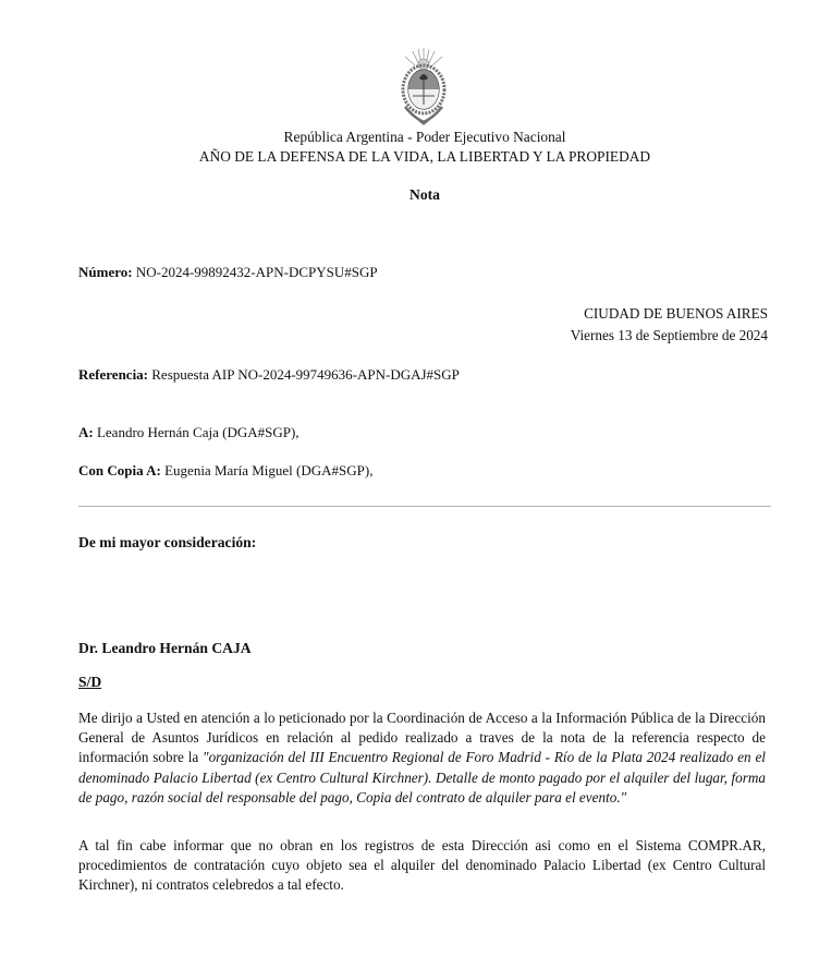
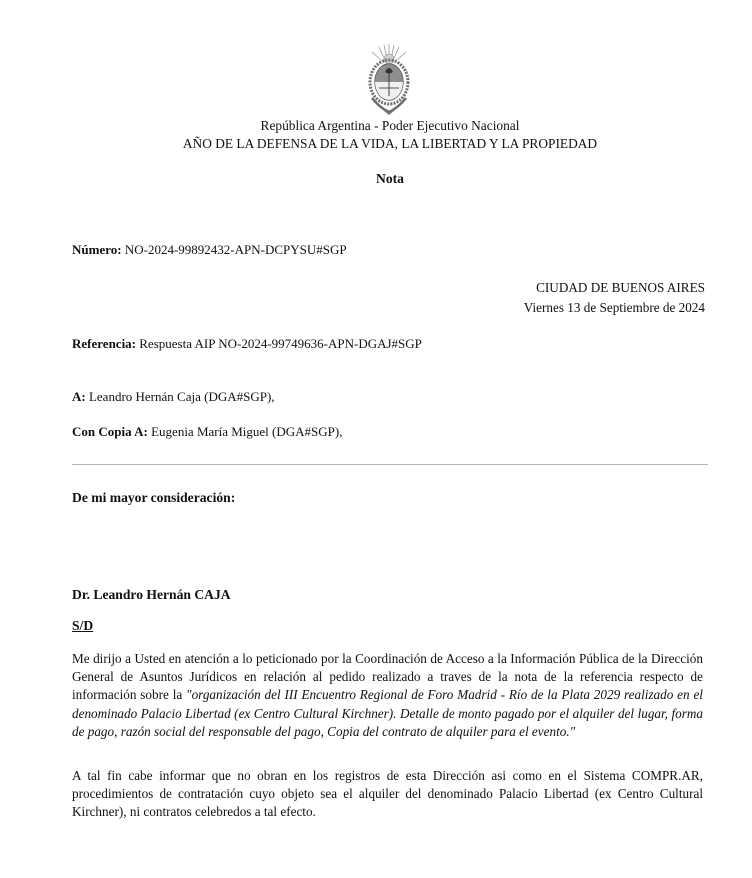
  República Argentina - Poder Ejecutivo Nacional
  AÑO DE LA DEFENSA DE LA VIDA, LA LIBERTAD Y LA PROPIEDAD
  Nota
  Número: NO-2024-99892432-APN-DCPYSU#SGP
  CIUDAD DE BUENOS AIRES
  Viernes 13 de Septiembre de 2024
  Referencia: Respuesta AIP NO-2024-99749636-APN-DGAJ#SGP
  A: Leandro Hernán Caja (DGA#SGP),
  Con Copia A: Eugenia María Miguel (DGA#SGP),
  De mi mayor consideración:
  Dr. Leandro Hernán CAJA
  S/D
- Me dirijo a Usted en atención a lo peticionado por la Coordinación de Acceso a la Información Pública de la Dirección General de Asuntos Jurídicos en relación al pedido realizado a traves de la nota de la referencia respecto de información sobre la "organización del III Encuentro Regional de Foro Madrid - Río de la Plata 2024 realizado en el denominado Palacio Libertad (ex Centro Cultural Kirchner). Detalle de monto pagado por el alquiler del lugar, forma de pago, razón social del responsable del pago, Copia del contrato de alquiler para el evento."
+ Me dirijo a Usted en atención a lo peticionado por la Coordinación de Acceso a la Información Pública de la Dirección General de Asuntos Jurídicos en relación al pedido realizado a traves de la nota de la referencia respecto de información sobre la "organización del III Encuentro Regional de Foro Madrid - Río de la Plata 2029 realizado en el denominado Palacio Libertad (ex Centro Cultural Kirchner). Detalle de monto pagado por el alquiler del lugar, forma de pago, razón social del responsable del pago, Copia del contrato de alquiler para el evento."
  A tal fin cabe informar que no obran en los registros de esta Dirección asi como en el Sistema COMPR.AR, procedimientos de contratación cuyo objeto sea el alquiler del denominado Palacio Libertad (ex Centro Cultural Kirchner), ni contratos celebredos a tal efecto.
